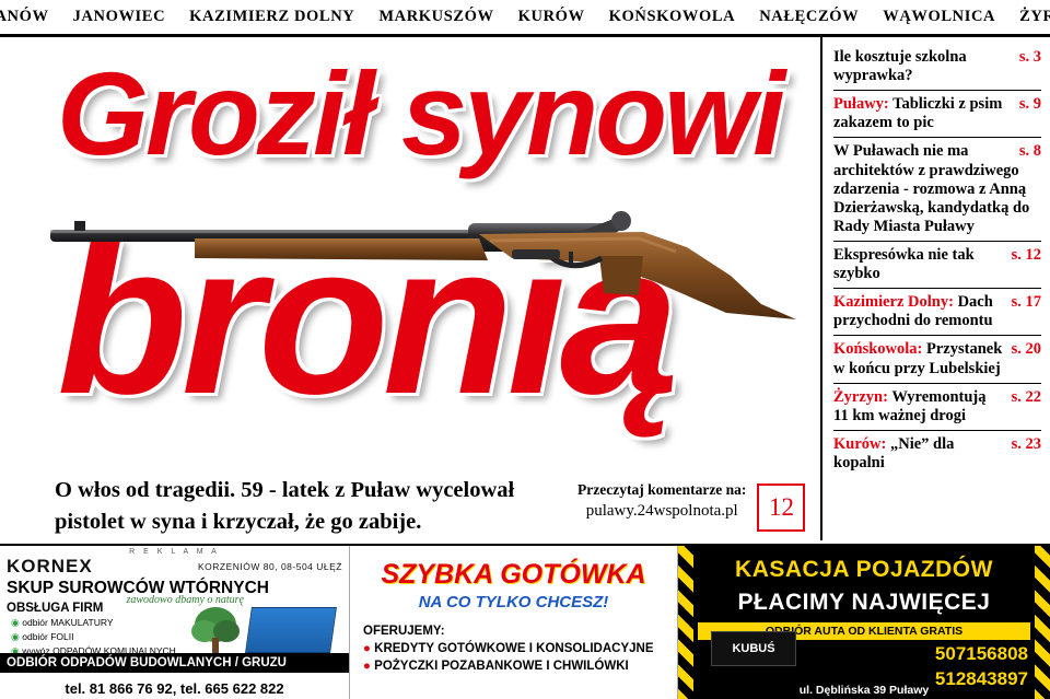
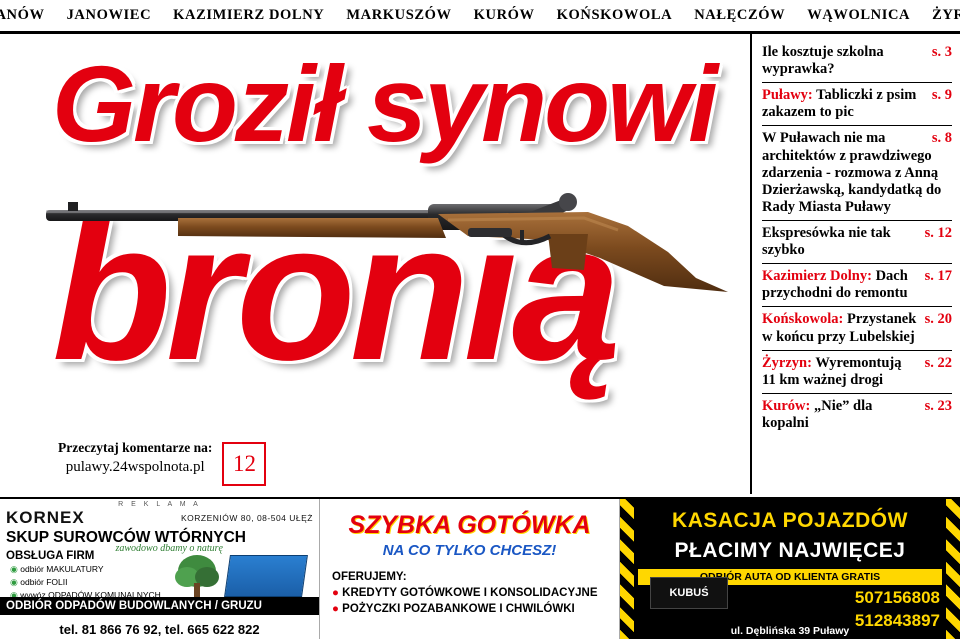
  JANOWIEC
  KAZIMIERZ DOLNY
  MARKUSZÓW
  KURÓW
  KOŃSKOWOLA
  NAŁĘCZÓW
  WĄWOLNICA
  Groził synowi
  bronią
- O włos od tragedii. 59 - latek z Puław wycelował pistolet w syna i krzyczał, że go zabije.
  Przeczytaj komentarze na:
  pulawy.24wspolnota.pl
  12
  s. 3
  Ile kosztuje szkolna wyprawka?
  s. 9
  Puławy: Tabliczki z psim zakazem to pic
  s. 8
  W Puławach nie ma architektów z prawdziwego zdarzenia - rozmowa z Anną Dzierżawską, kandydatką do Rady Miasta Puławy
  s. 12
  Ekspresówka nie tak szybko
  s. 17
  Kazimierz Dolny: Dach przychodni do remontu
  s. 20
  Końskowola: Przystanek w końcu przy Lubelskiej
  s. 22
  Żyrzyn: Wyremontują 11 km ważnej drogi
  s. 23
  Kurów: „Nie” dla kopalni
  KORNEX
  KORZENIÓW 80, 08-504 UŁĘŻ
  SKUP SUROWCÓW WTÓRNYCH
  OBSŁUGA FIRM
  ◉ odbiór MAKULATURY
  ◉ odbiór FOLII
  ◉ wywóz ODPADÓW KOMUNALNYCH
  zawodowo dbamy o naturę
  ODBIÓR ODPADÓW BUDOWLANYCH / GRUZU
  tel. 81 866 76 92, tel. 665 622 822
  SZYBKA GOTÓWKA
  NA CO TYLKO CHCESZ!
  OFERUJEMY:
  ● KREDYTY GOTÓWKOWE I KONSOLIDACYJNE
  ● POŻYCZKI POZABANKOWE I CHWILÓWKI
  KASACJA POJAZDÓW
  PŁACIMY NAJWIĘCEJ
  ÓR AUTA OD KLIENTA GRATIS
  507156808
  512843897
  KUBUŚ
  ul. Dęblińska 39 Puławy
